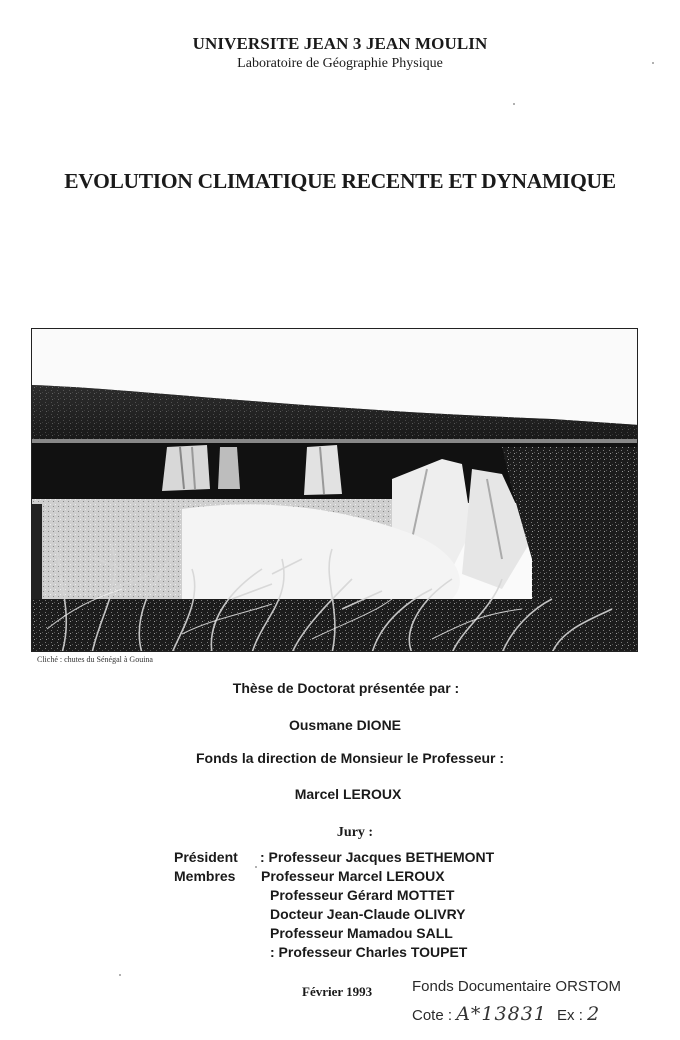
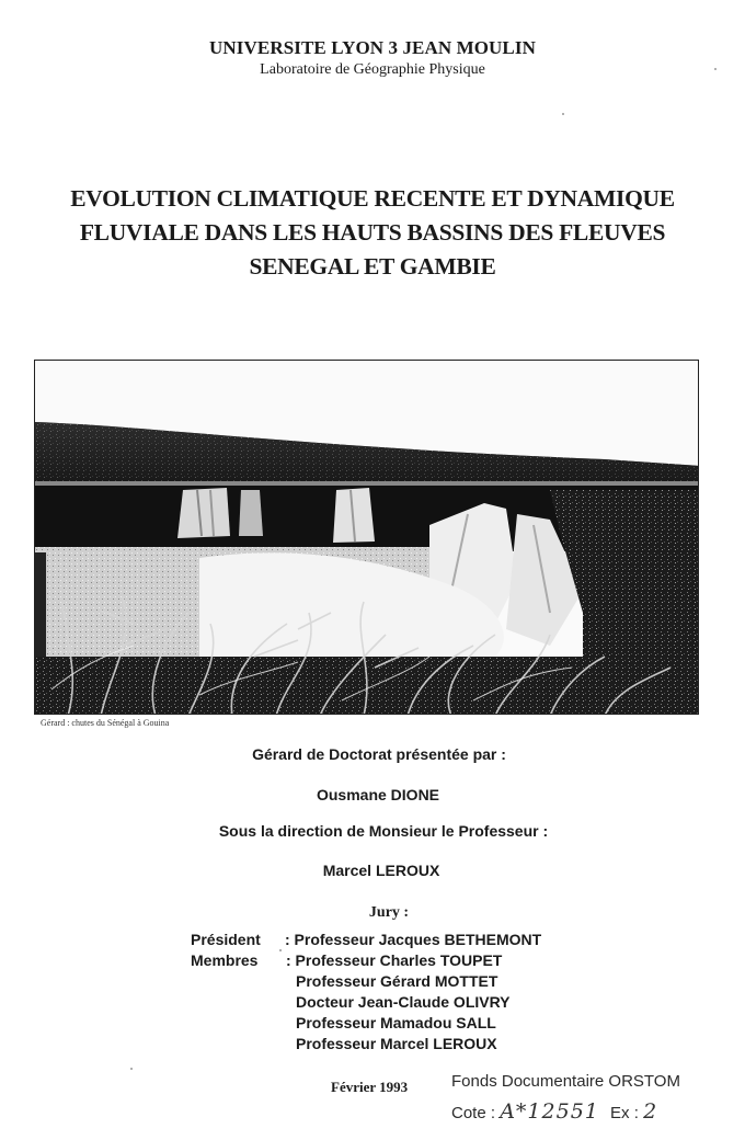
- UNIVERSITE JEAN 3 JEAN MOULIN
+ UNIVERSITE LYON 3 JEAN MOULIN
  Laboratoire de Géographie Physique
  EVOLUTION CLIMATIQUE RECENTE ET DYNAMIQUE
+ FLUVIALE DANS LES HAUTS BASSINS DES FLEUVES
+ SENEGAL ET GAMBIE
- Cliché : chutes du Sénégal à Gouina
+ Gérard : chutes du Sénégal à Gouina
- Thèse de Doctorat présentée par :
+ Gérard de Doctorat présentée par :
  Ousmane DIONE
- Fonds la direction de Monsieur le Professeur :
+ Sous la direction de Monsieur le Professeur :
  Marcel LEROUX
  Jury :
  Président
  Membres
  : Professeur Jacques BETHEMONT
- Professeur Marcel LEROUX
+ : Professeur Charles TOUPET
  Professeur Gérard MOTTET
  Docteur Jean-Claude OLIVRY
  Professeur Mamadou SALL
- : Professeur Charles TOUPET
+ Professeur Marcel LEROUX
  Février 1993
  Fonds Documentaire ORSTOM
- Cote : A*13831 Ex : 2
+ Cote : A*12551 Ex : 2
